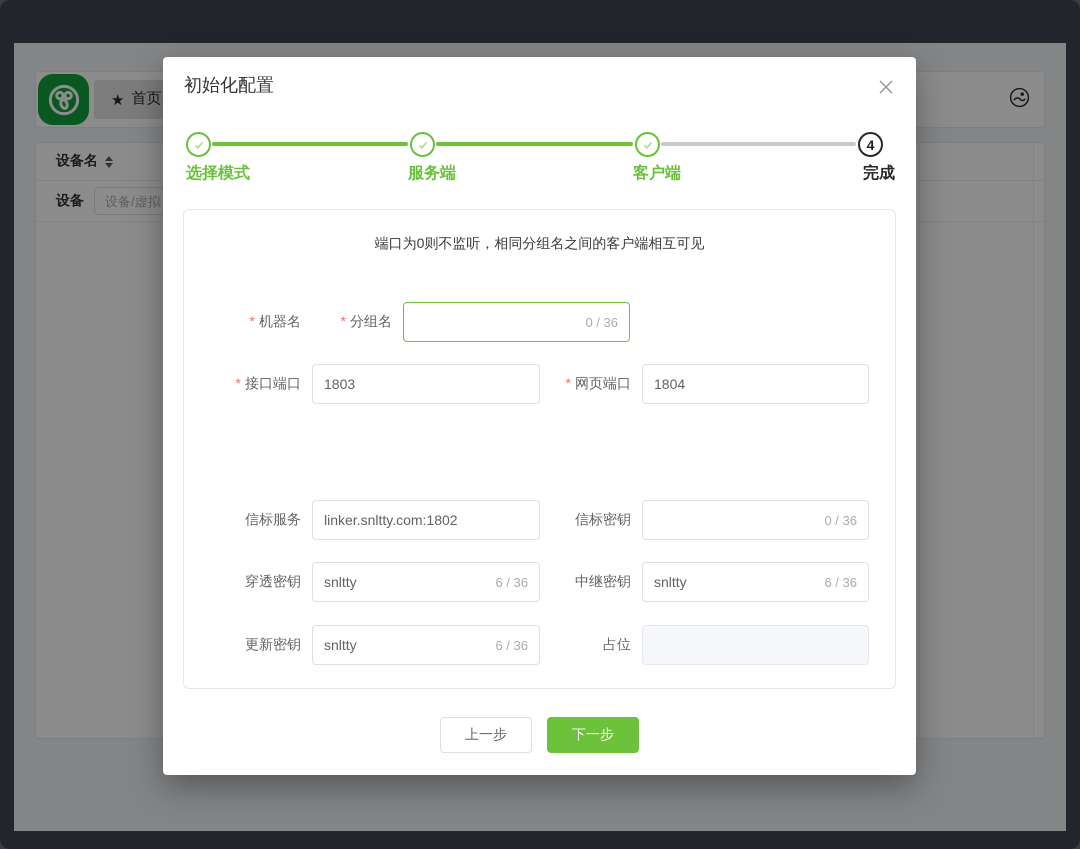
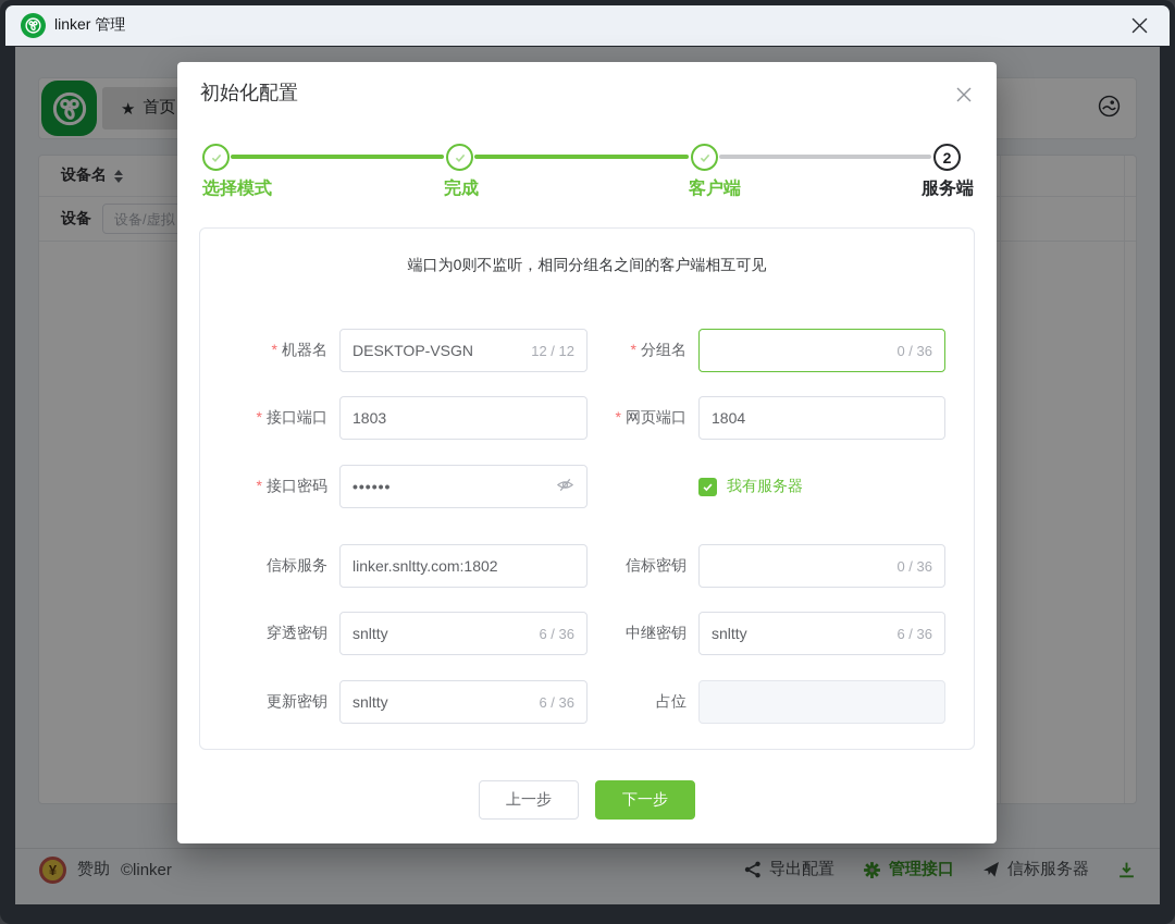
+ linker 管理
  ★
  首页
  设备名
  设备
  设备/虚拟
+ ¥
+ 赞助
+ ©linker
+ 导出配置
+ 管理接口
+ 信标服务器
  初始化配置
- 4
+ 2
  选择模式
- 服务端
+ 完成
  客户端
- 完成
+ 服务端
  端口为0则不监听，相同分组名之间的客户端相互可见
  * 机器名
+ DESKTOP-VSGN
+ 12 / 12
  * 分组名
  0 / 36
  * 接口端口
  1803
  * 网页端口
  1804
+ * 接口密码
+ ••••••
+ 我有服务器
  信标服务
  linker.snltty.com:1802
  信标密钥
  0 / 36
  穿透密钥
  snltty
  6 / 36
  中继密钥
  snltty
  6 / 36
  更新密钥
  snltty
  6 / 36
  占位
  上一步
  下一步
